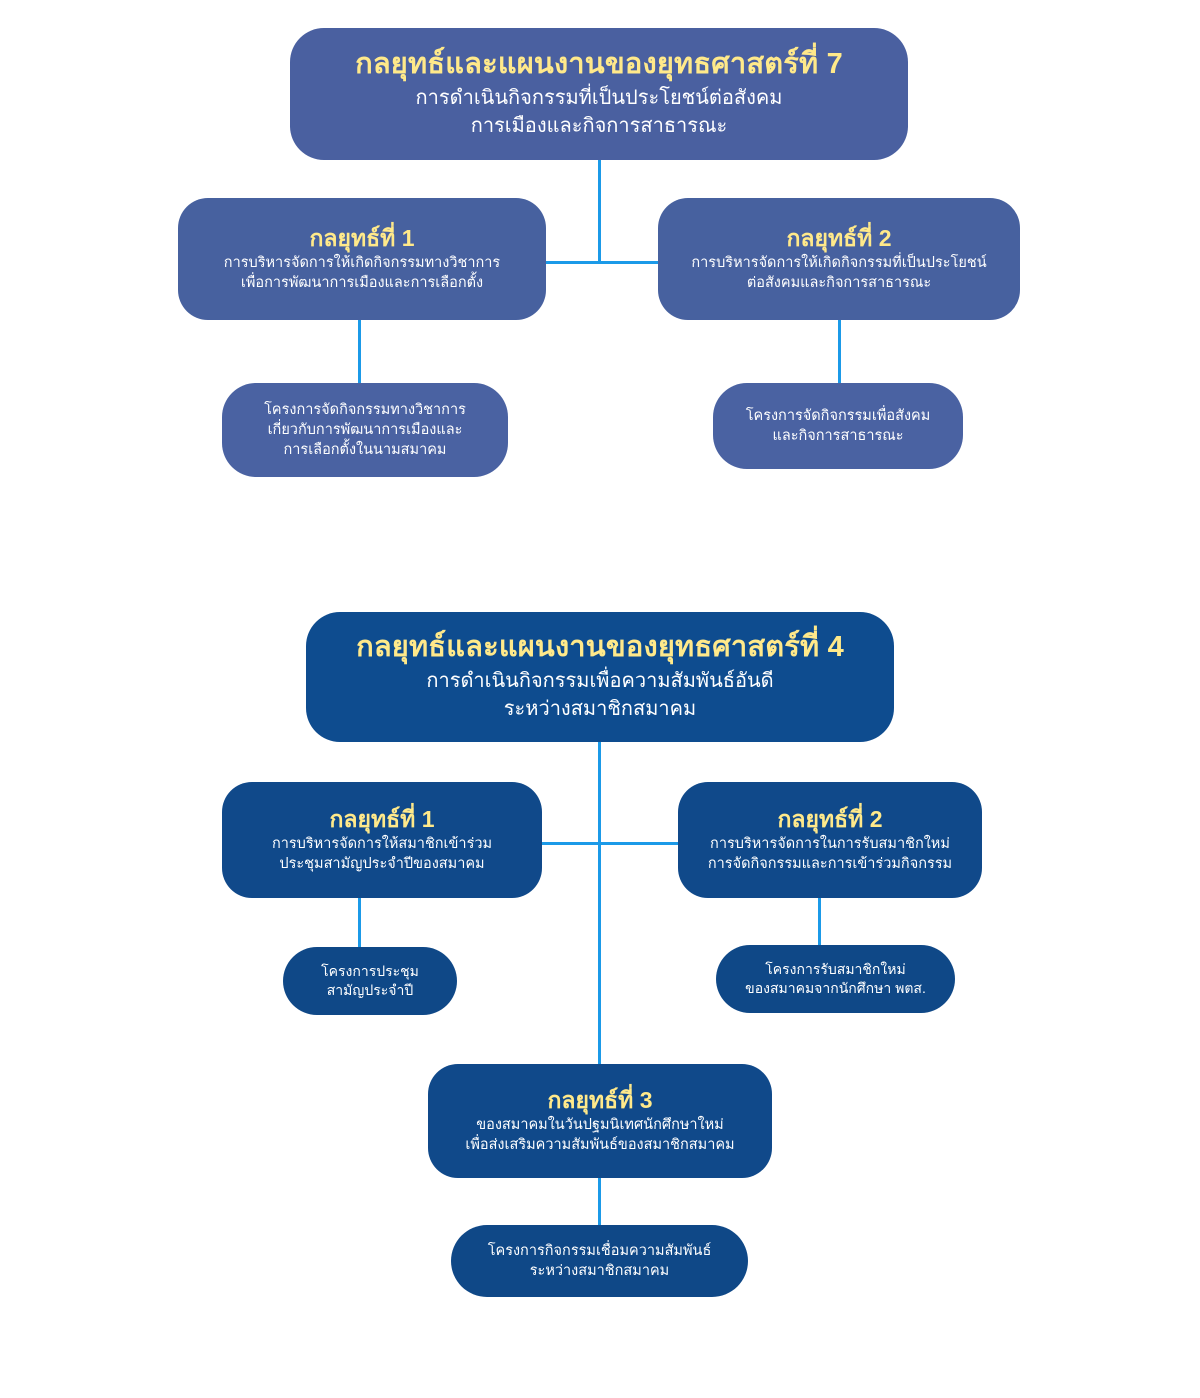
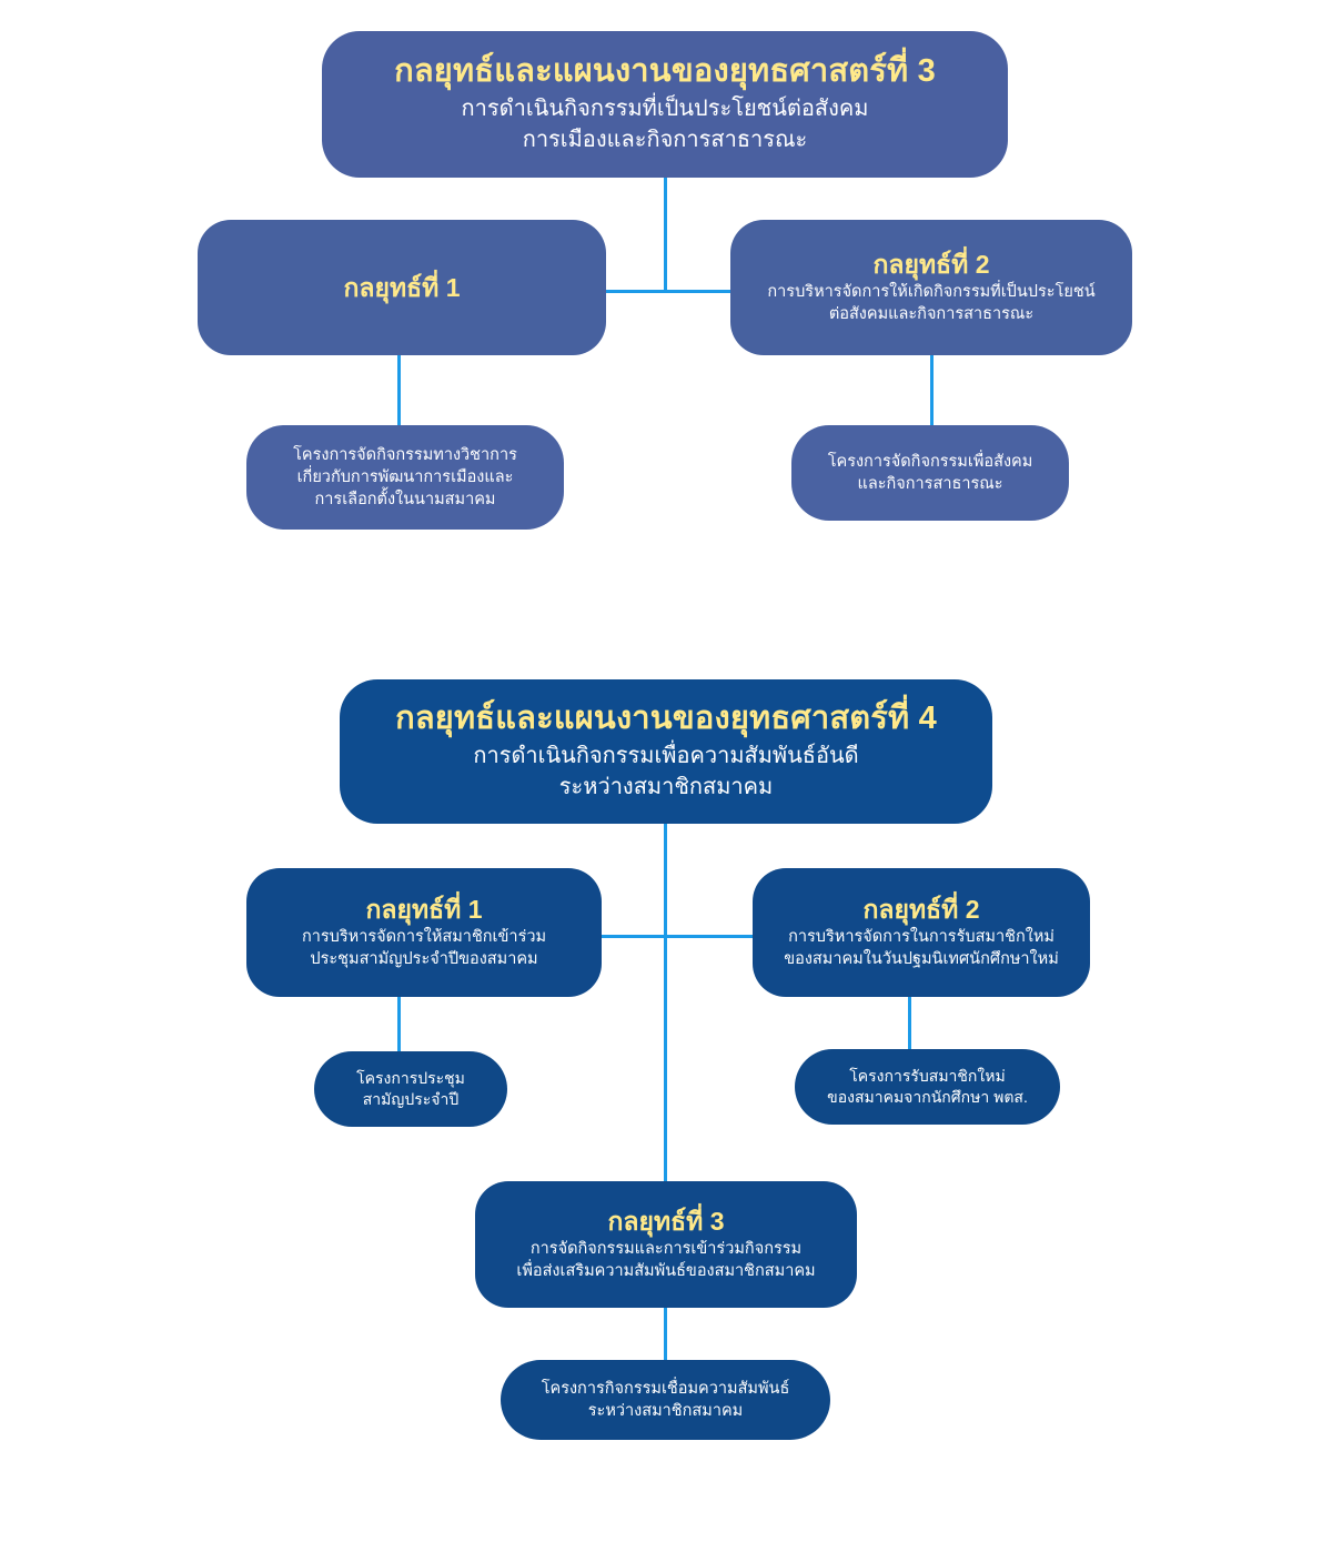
- กลยุทธ์และแผนงานของยุทธศาสตร์ที่ 7
+ กลยุทธ์และแผนงานของยุทธศาสตร์ที่ 3
  การดำเนินกิจกรรมที่เป็นประโยชน์ต่อสังคม
  การเมืองและกิจการสาธารณะ
  กลยุทธ์ที่ 1
- การบริหารจัดการให้เกิดกิจกรรมทางวิชาการ
- เพื่อการพัฒนาการเมืองและการเลือกตั้ง
  กลยุทธ์ที่ 2
  การบริหารจัดการให้เกิดกิจกรรมที่เป็นประโยชน์
  ต่อสังคมและกิจการสาธารณะ
  โครงการจัดกิจกรรมทางวิชาการ
  เกี่ยวกับการพัฒนาการเมืองและ
  การเลือกตั้งในนามสมาคม
  โครงการจัดกิจกรรมเพื่อสังคม
  และกิจการสาธารณะ
  กลยุทธ์และแผนงานของยุทธศาสตร์ที่ 4
  การดำเนินกิจกรรมเพื่อความสัมพันธ์อันดี
  ระหว่างสมาชิกสมาคม
  กลยุทธ์ที่ 1
  การบริหารจัดการให้สมาชิกเข้าร่วม
  ประชุมสามัญประจำปีของสมาคม
  กลยุทธ์ที่ 2
  การบริหารจัดการในการรับสมาชิกใหม่
- การจัดกิจกรรมและการเข้าร่วมกิจกรรม
+ ของสมาคมในวันปฐมนิเทศนักศึกษาใหม่
  โครงการประชุม
  สามัญประจำปี
  โครงการรับสมาชิกใหม่
  ของสมาคมจากนักศึกษา พตส.
  กลยุทธ์ที่ 3
- ของสมาคมในวันปฐมนิเทศนักศึกษาใหม่
+ การจัดกิจกรรมและการเข้าร่วมกิจกรรม
  เพื่อส่งเสริมความสัมพันธ์ของสมาชิกสมาคม
  โครงการกิจกรรมเชื่อมความสัมพันธ์
  ระหว่างสมาชิกสมาคม
